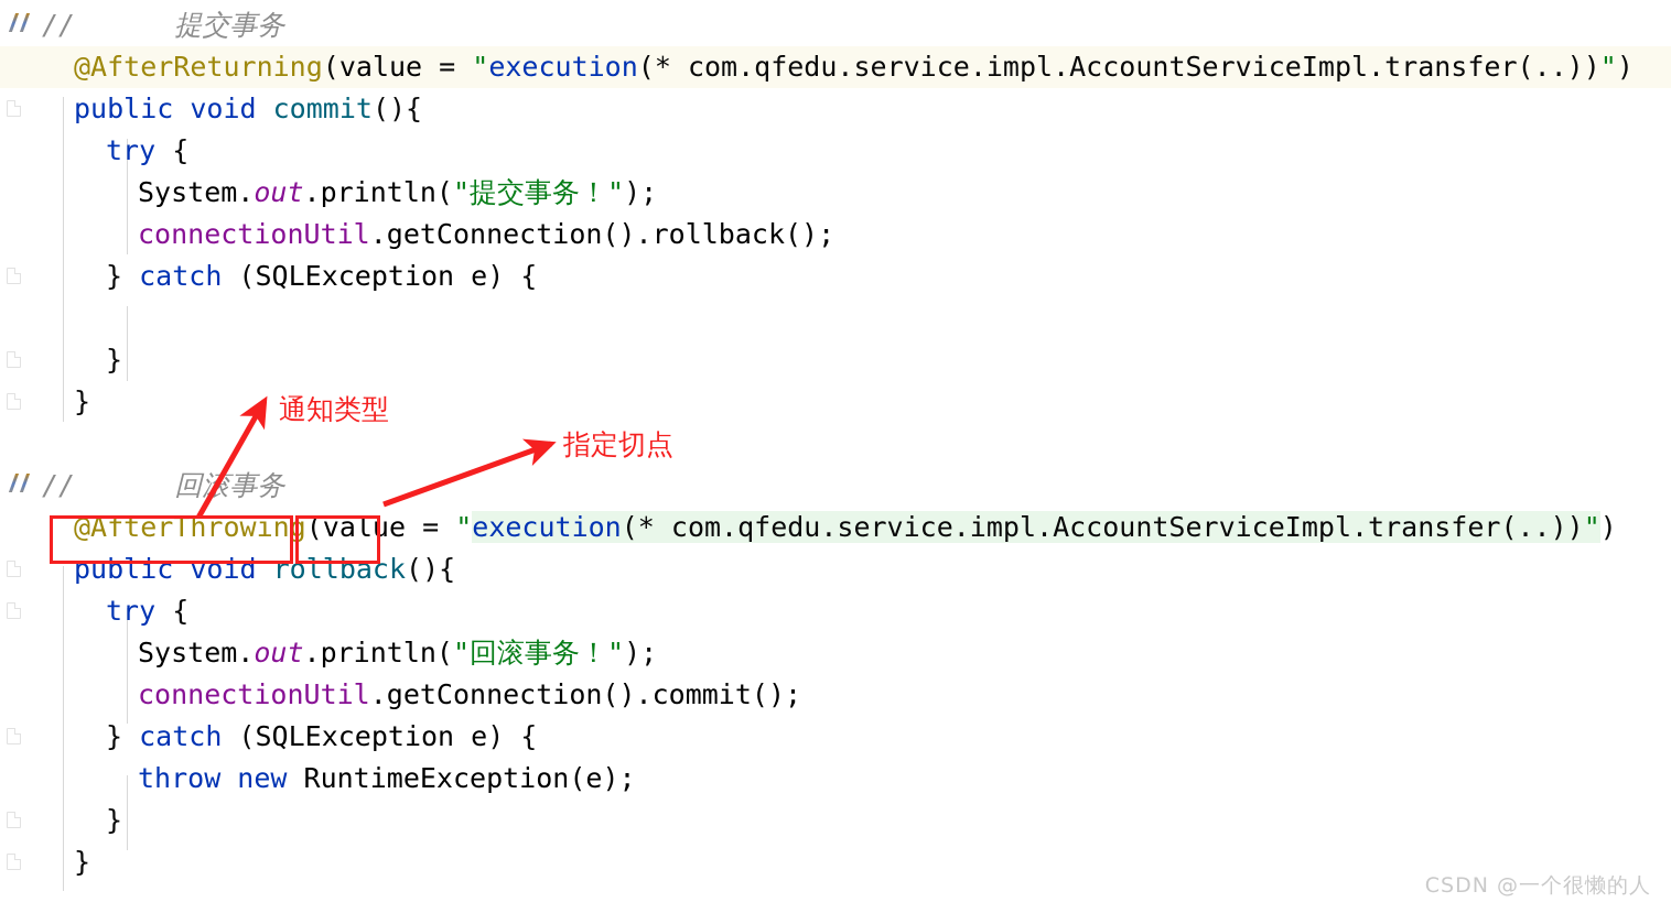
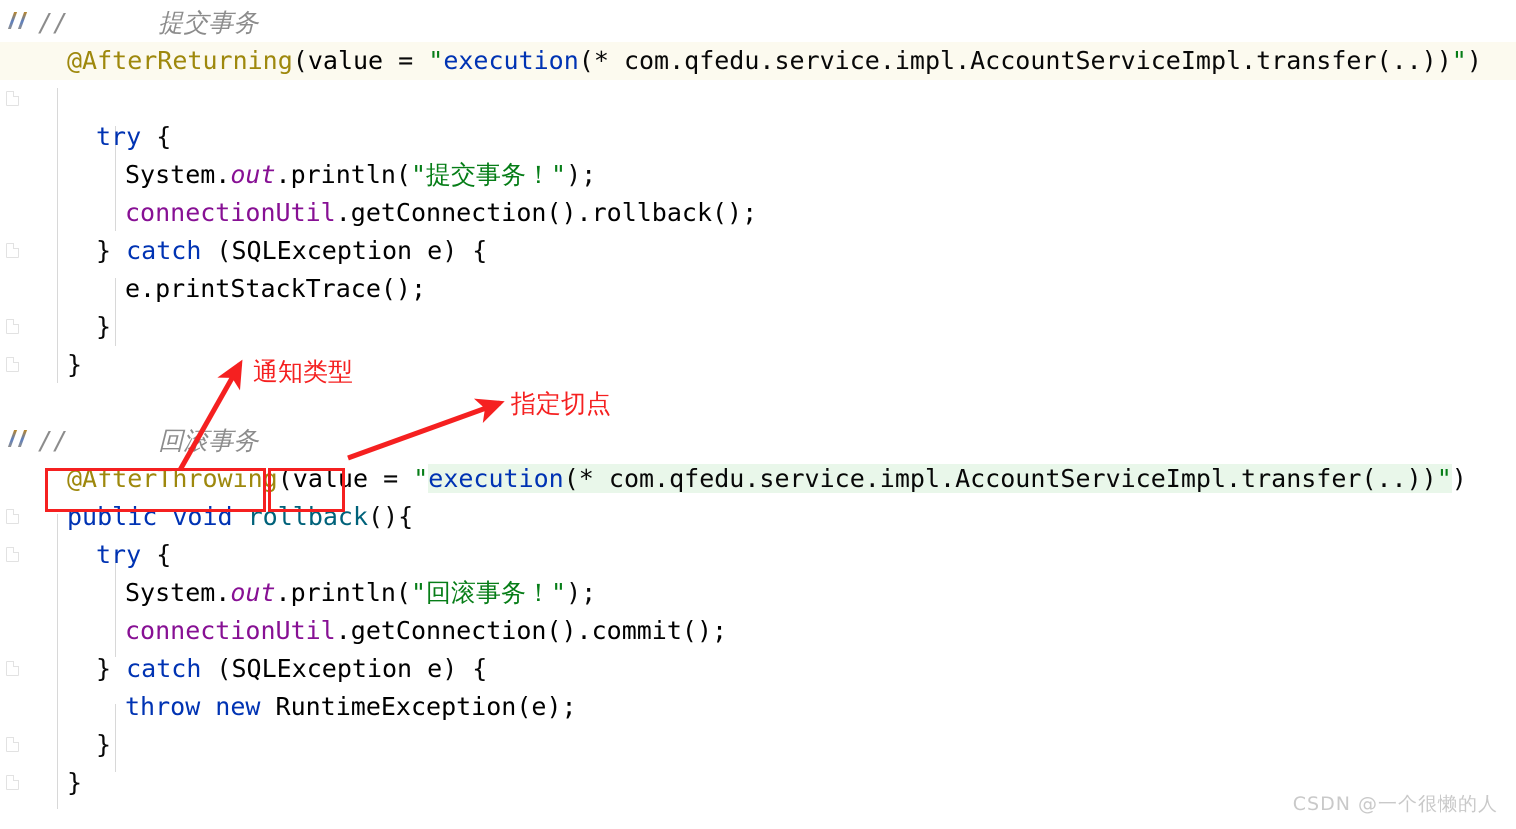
  // 提交事务
  @AfterReturning(value = "execution(* com.qfedu.service.impl.AccountServiceImpl.transfer(..))")
- public void commit(){
  try {
  System.out.println("提交事务！");
  connectionUtil.getConnection().rollback();
  } catch (SQLException e) {
+ e.printStackTrace();
  }
  }
  // 回事务
  @AfterThrowing(value = "execution(* com.qfedu.service.impl.AccountServiceImpl.transfer(..))")
  public void rollback(){
  try {
  System.out.println("回滚事务！");
  connectionUtil.getConnection().commit();
  } catch (SQLException e) {
  throw new RuntimeException(e);
  }
  }
  通知类型
  指定切点
  CSDN @一个很懒的人
